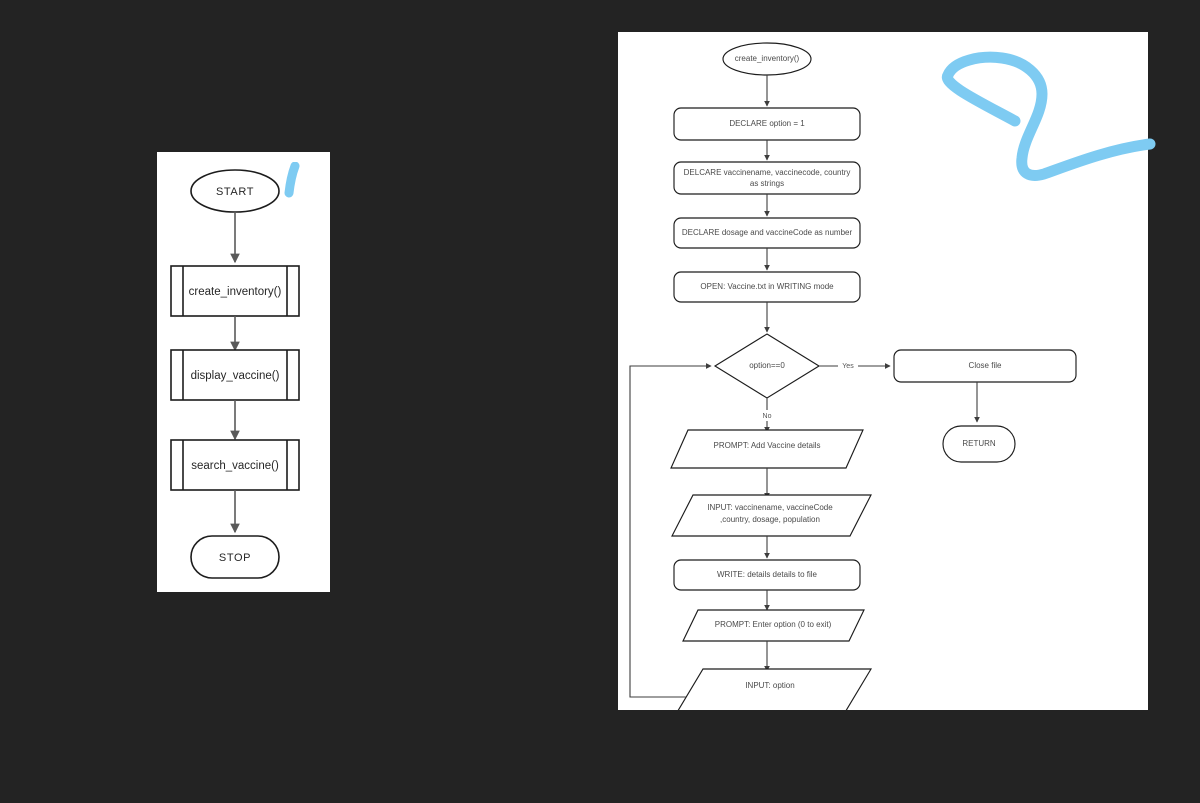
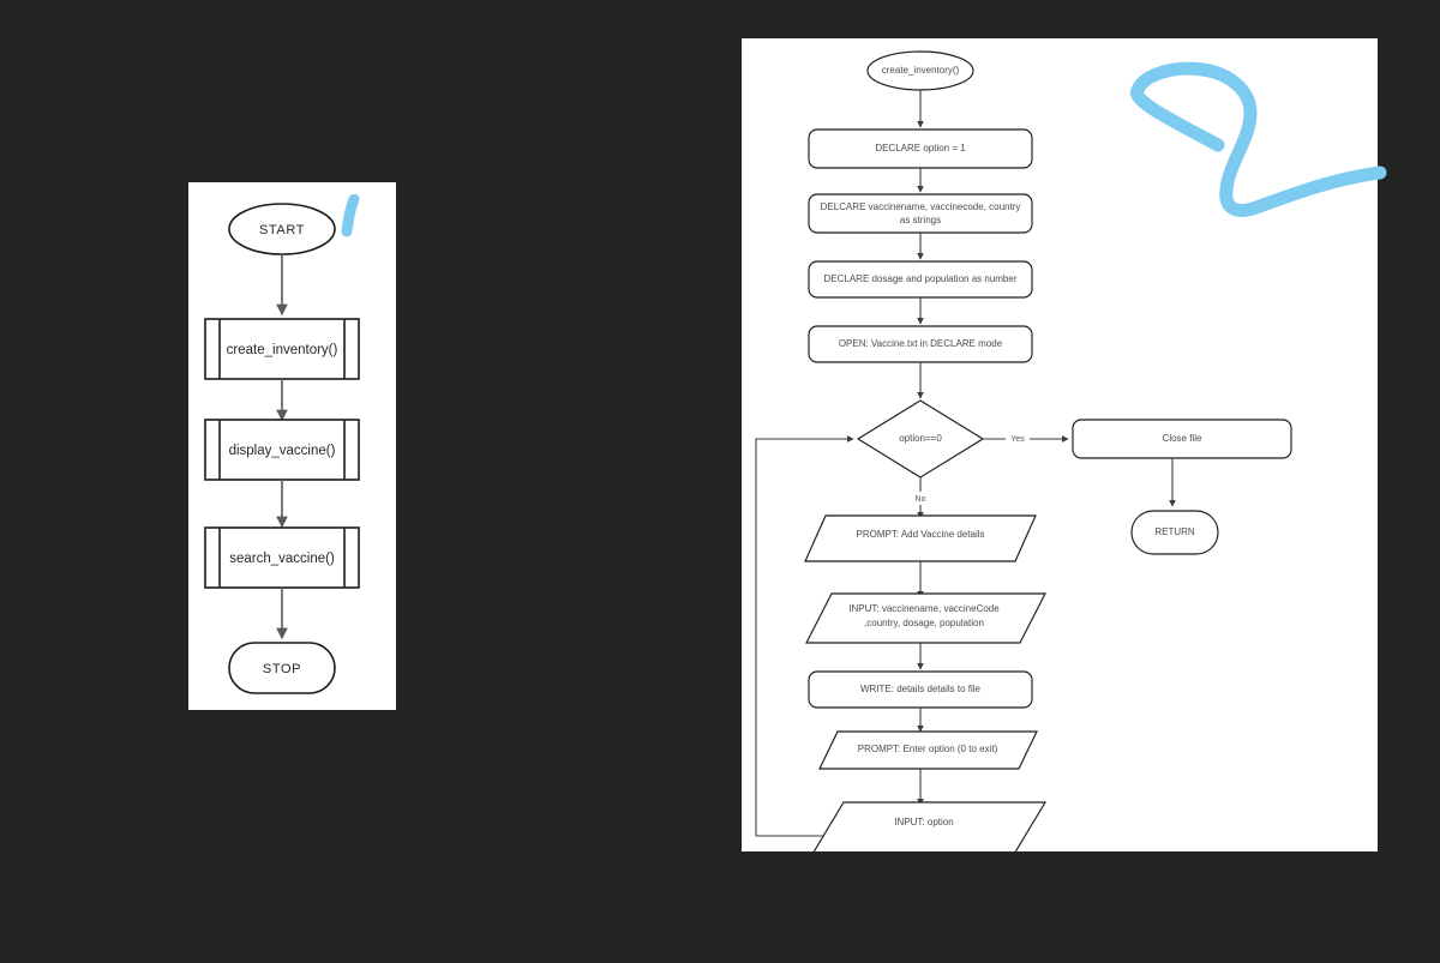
  START
  create_inventory()
  display_vaccine()
  search_vaccine()
  STOP
  create_inventory()
  DECLARE option = 1
  DELCARE vaccinename, vaccinecode, country
  as strings
- DECLARE dosage and vaccineCode as number
+ DECLARE dosage and population as number
- OPEN: Vaccine.txt in WRITING mode
+ OPEN: Vaccine.txt in DECLARE mode
  option==0
  Close file
  RETURN
  PROMPT: Add Vaccine details
  INPUT: vaccinename, vaccineCode
  ,country, dosage, population
  WRITE: details details to file
  PROMPT: Enter option (0 to exit)
  INPUT: option
